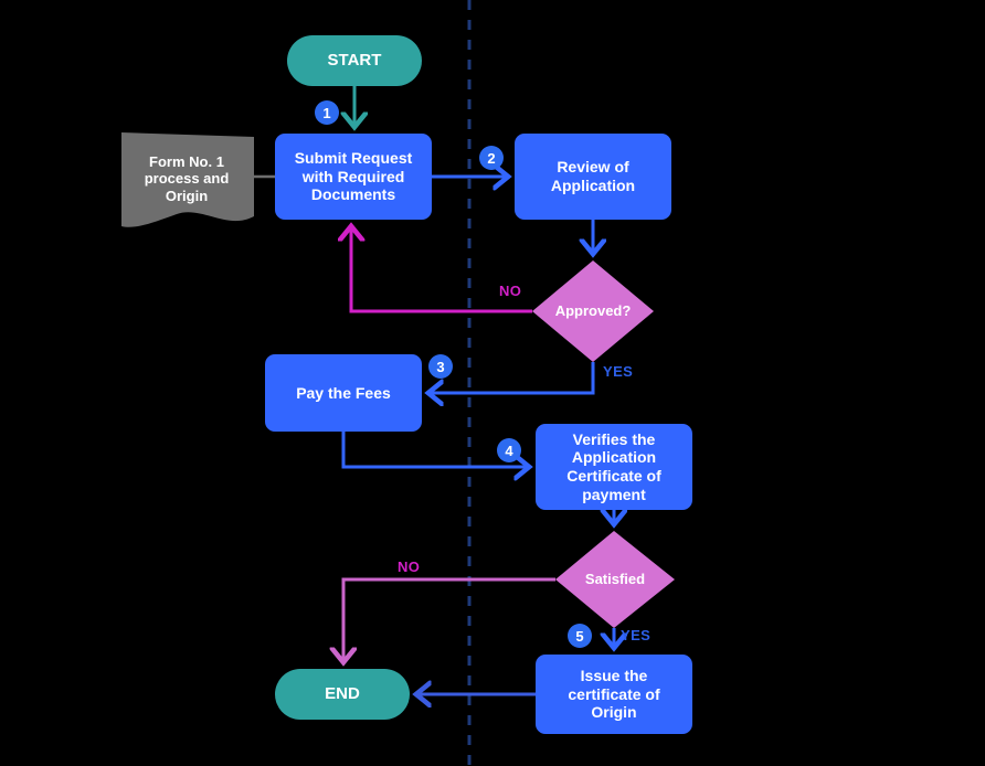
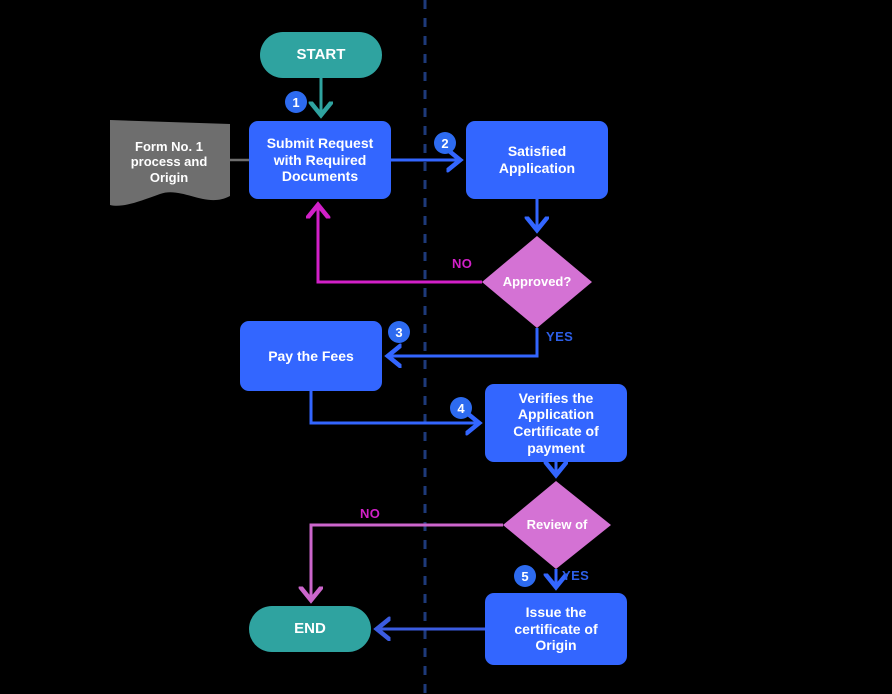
  START
  Form No. 1
  process and
  Origin
  Submit Request
  with Required
  Documents
- Review of
+ Satisfied
  Application
  Approved?
  Pay the Fees
  Verifies the
  Application
  Certificate of
  payment
- Satisfied
+ Review of
  Issue the
  certificate of
  Origin
  END
  1
  2
  3
  4
  5
  NO
  YES
  NO
  YES
